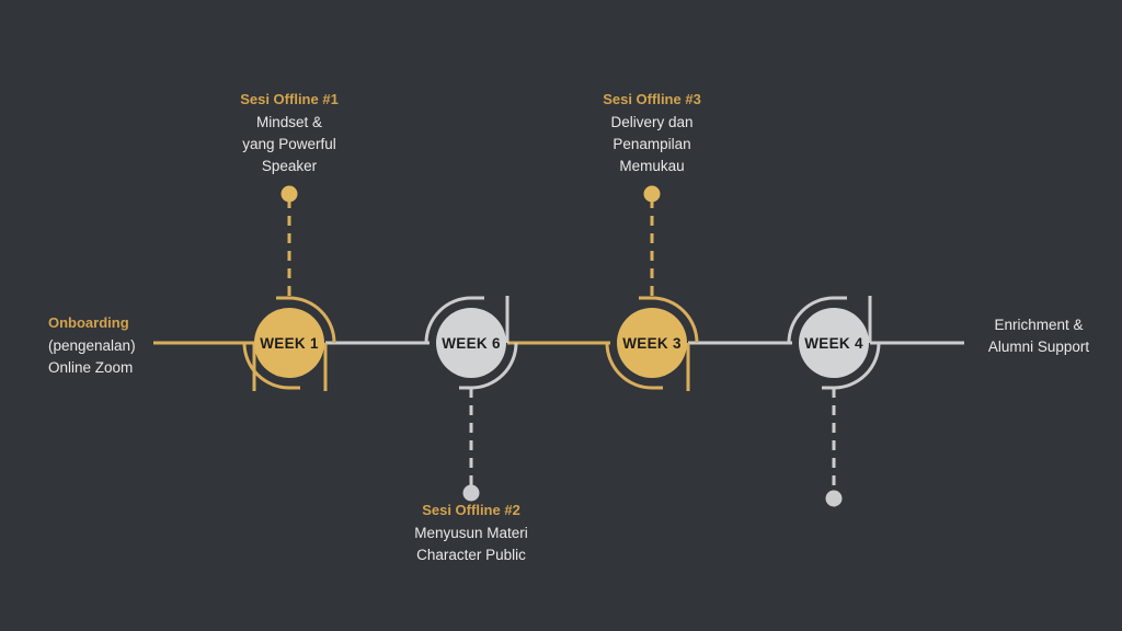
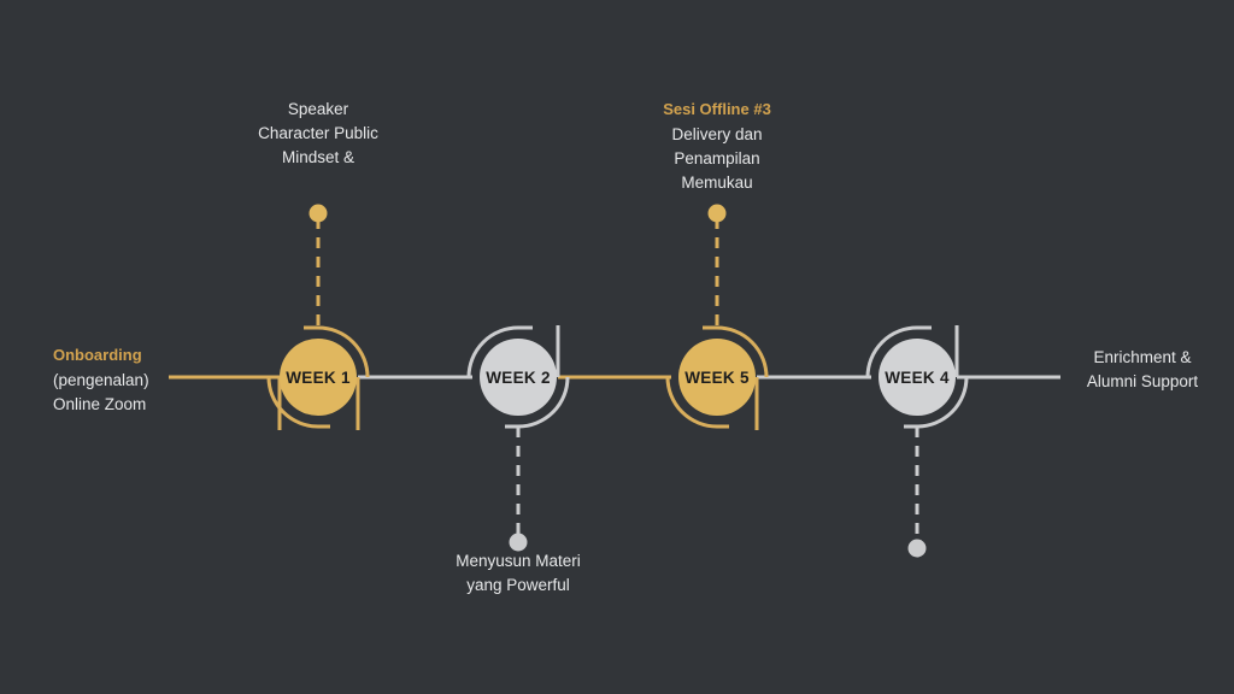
  WEEK 1
- WEEK 6
+ WEEK 2
- WEEK 3
+ WEEK 5
  WEEK 4
  Onboarding
  (pengenalan)
  Online Zoom
  Enrichment &
  Alumni Support
- Sesi Offline #1
- Mindset &
+ Speaker
- yang Powerful
+ Character Public
- Speaker
+ Mindset &
  Sesi Offline #3
  Delivery dan
  Penampilan
  Memukau
- Sesi Offline #2
  Menyusun Materi
- Character Public
+ yang Powerful
